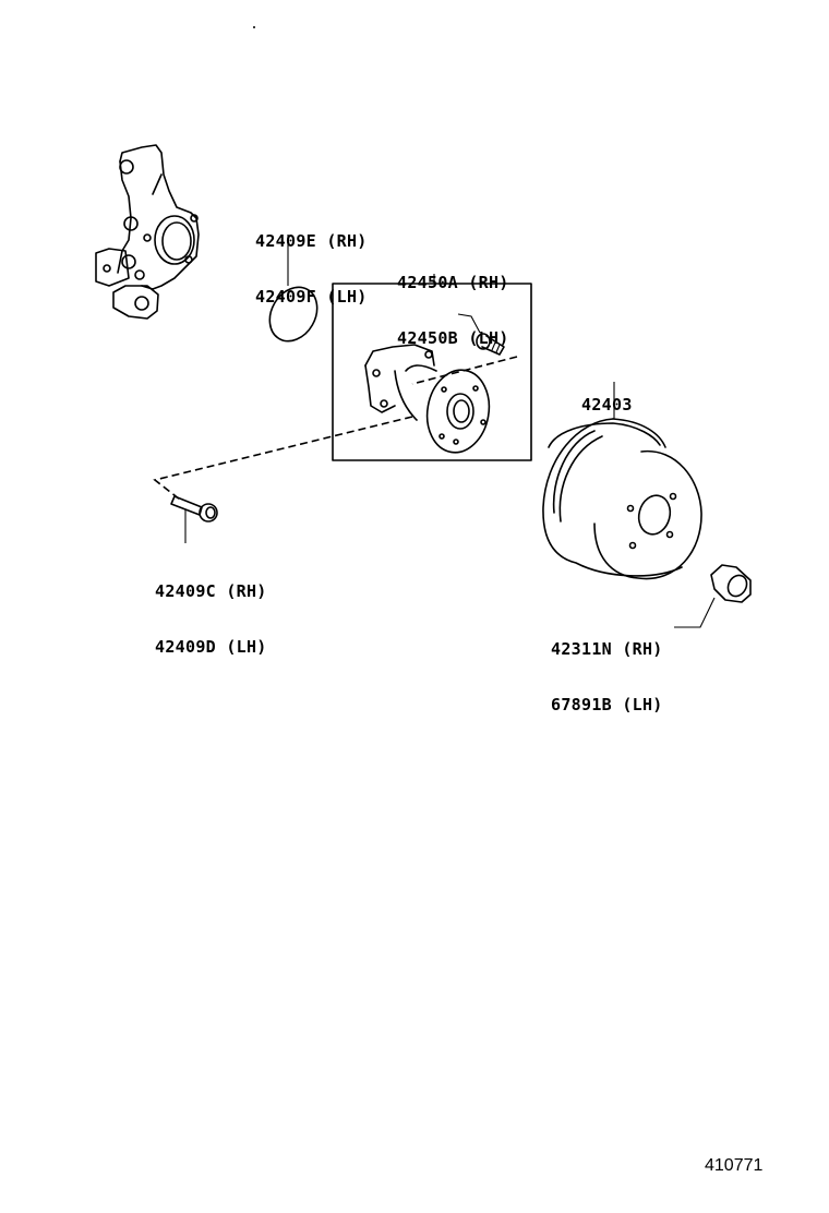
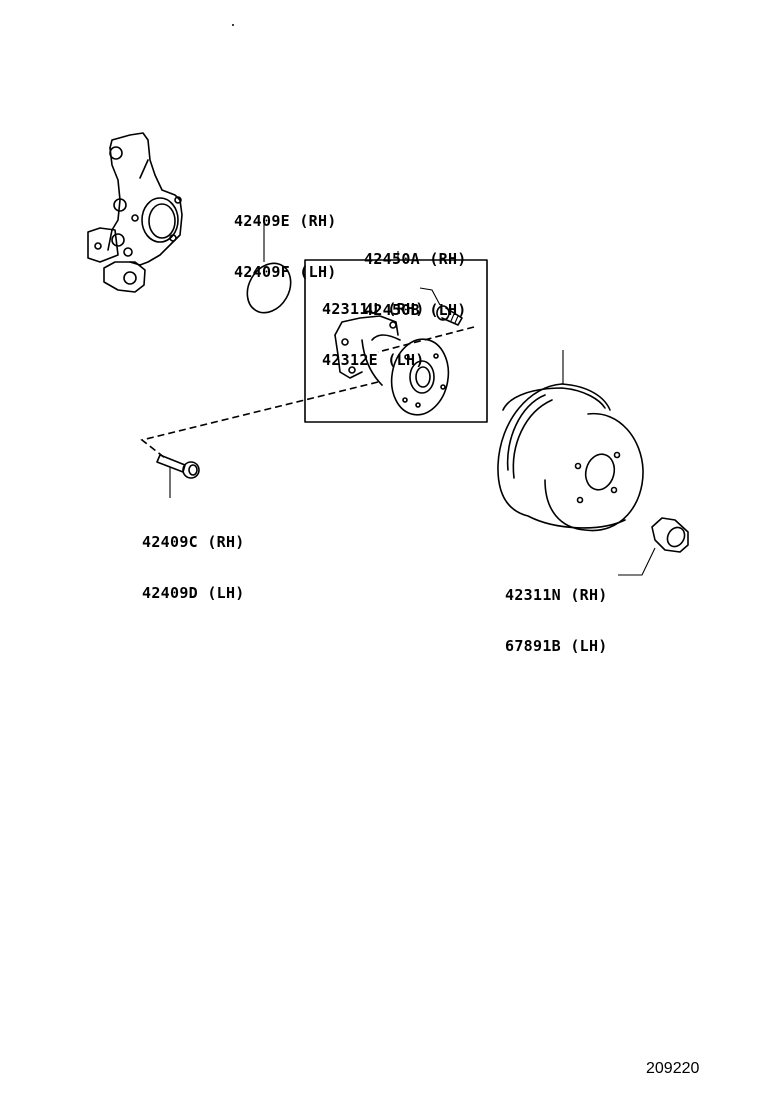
  42409E (RH)
  42409F (LH)
  42450A (RH)
  42450B (LH)
+ 42311U (RH)
+ 42312E (LH)
  42409C (RH)
  42409D (LH)
- 42403
  42311N (RH)
  67891B (LH)
- 410771
+ 209220
